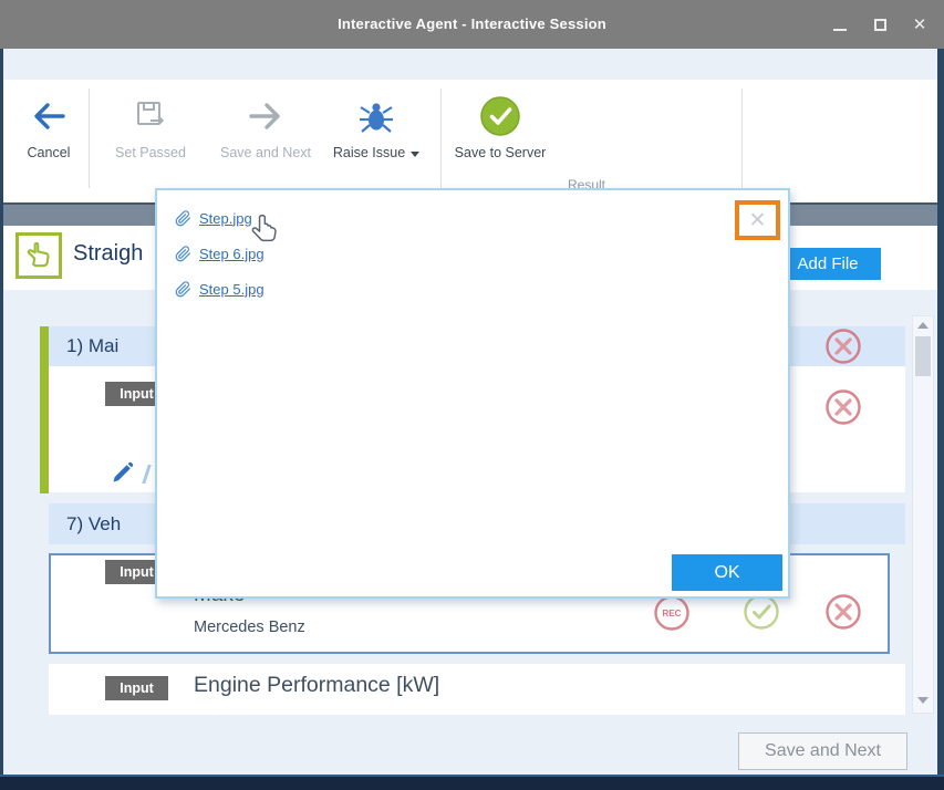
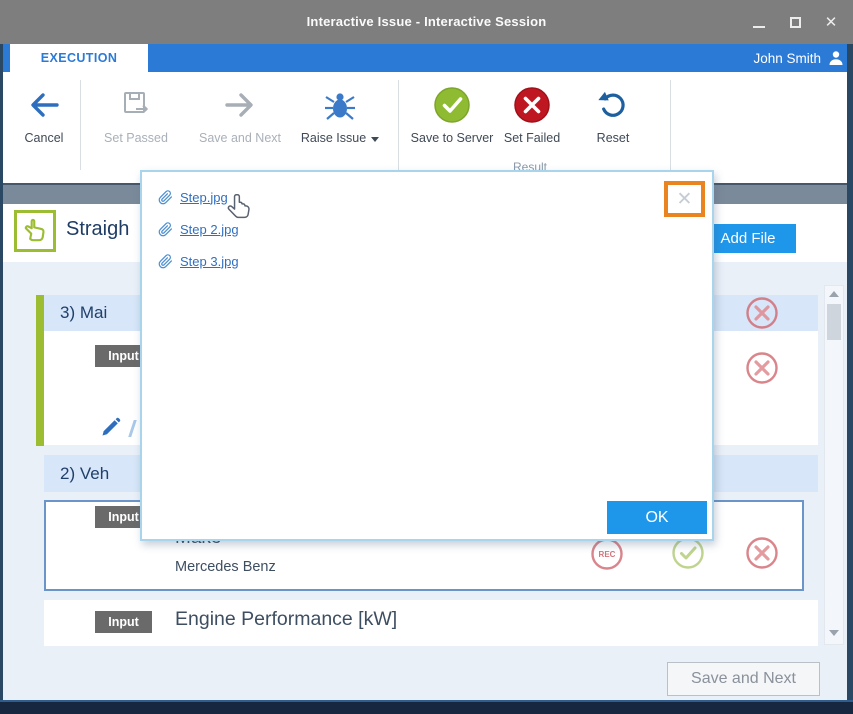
- Interactive Agent - Interactive Session
+ Interactive Issue - Interactive Session
  ✕
+ EXECUTION
+ John Smith
  Cancel
  Set Passed
  Save and Next
  Raise Issue
  Save to Server
+ Set Failed
+ Reset
  Result
  Straigh
  Add File
- 1) Mai
+ 3) Mai
  Input
- 7) Veh
+ 2) Veh
  Input
  Mercedes Benz
  REC
  Input
  Engine Performance [kW]
  Save and Next
  Step.jpg
- Step 6.jpg
+ Step 2.jpg
- Step 5.jpg
+ Step 3.jpg
  ✕
  OK
